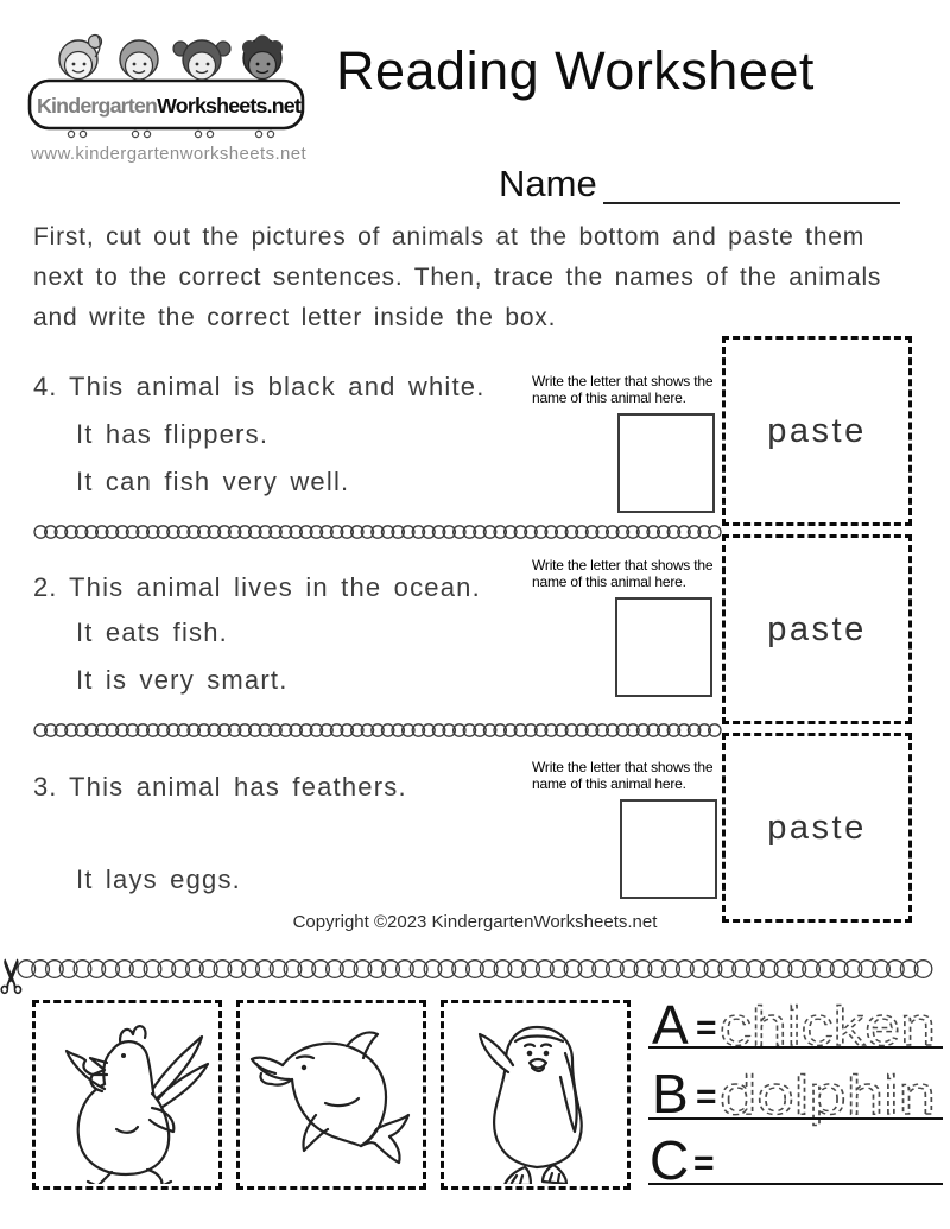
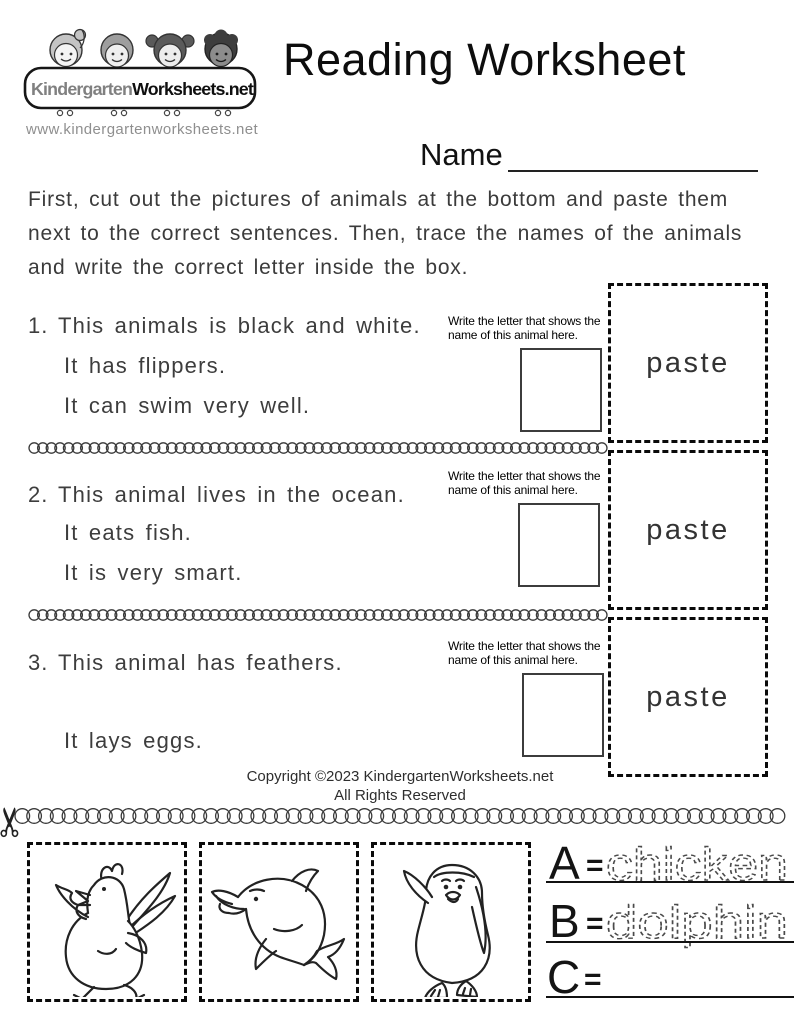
  KindergartenWorksheets.net
  www.kindergartenworksheets.net
  Reading Worksheet
  Name
  First, cut out the pictures of animals at the bottom and paste them next to the correct sentences. Then, trace the names of the animals and write the correct letter inside the box.
- 4.
+ 1.
- This animal is black and white.
+ This animals is black and white.
  It has flippers.
- It can fish very well.
+ It can swim very well.
  Write the letter that shows the name of this animal here.
  paste
  2.
  This animal lives in the ocean.
  It eats fish.
  It is very smart.
  Write the letter that shows the name of this animal here.
  paste
  3.
  This animal has feathers.
  It lays eggs.
  Write the letter that shows the name of this animal here.
  paste
  Copyright ©2023 KindergartenWorksheets.net
+ All Rights Reserved
  A
  =
  chicken
  B
  =
  dolphin
  C
  =
